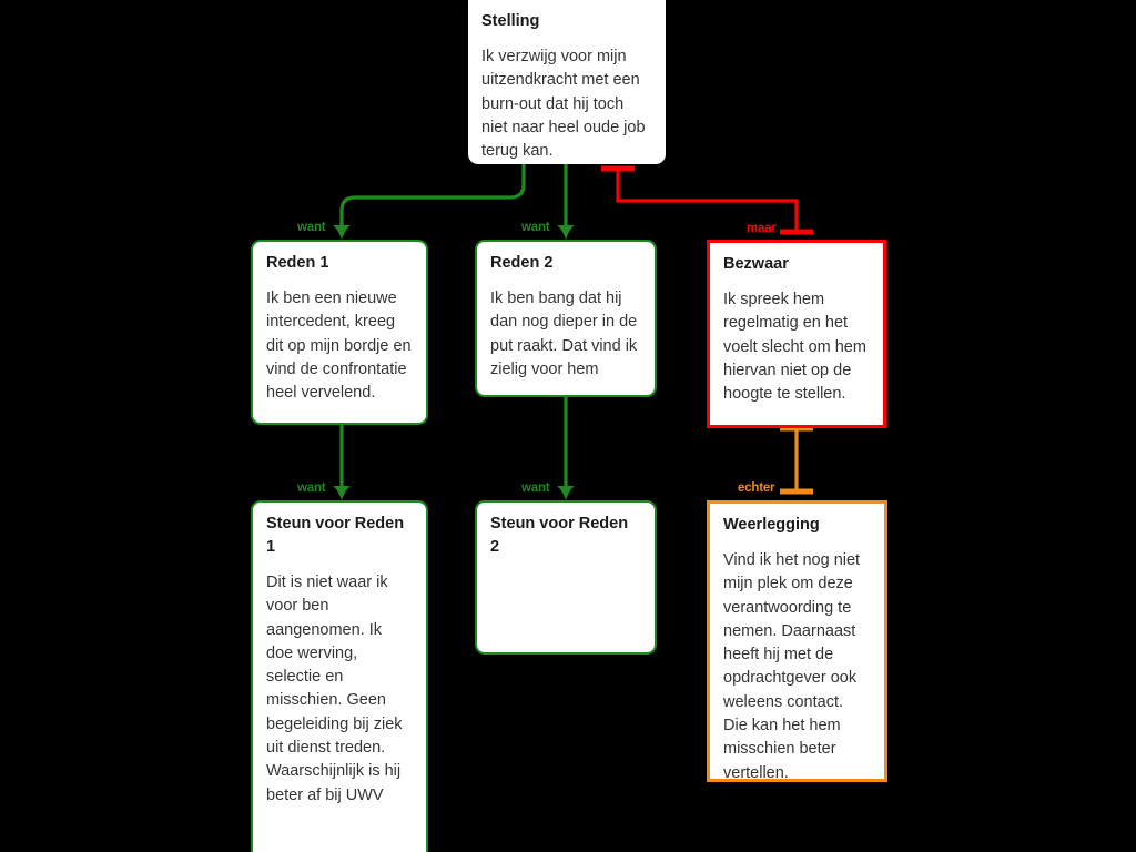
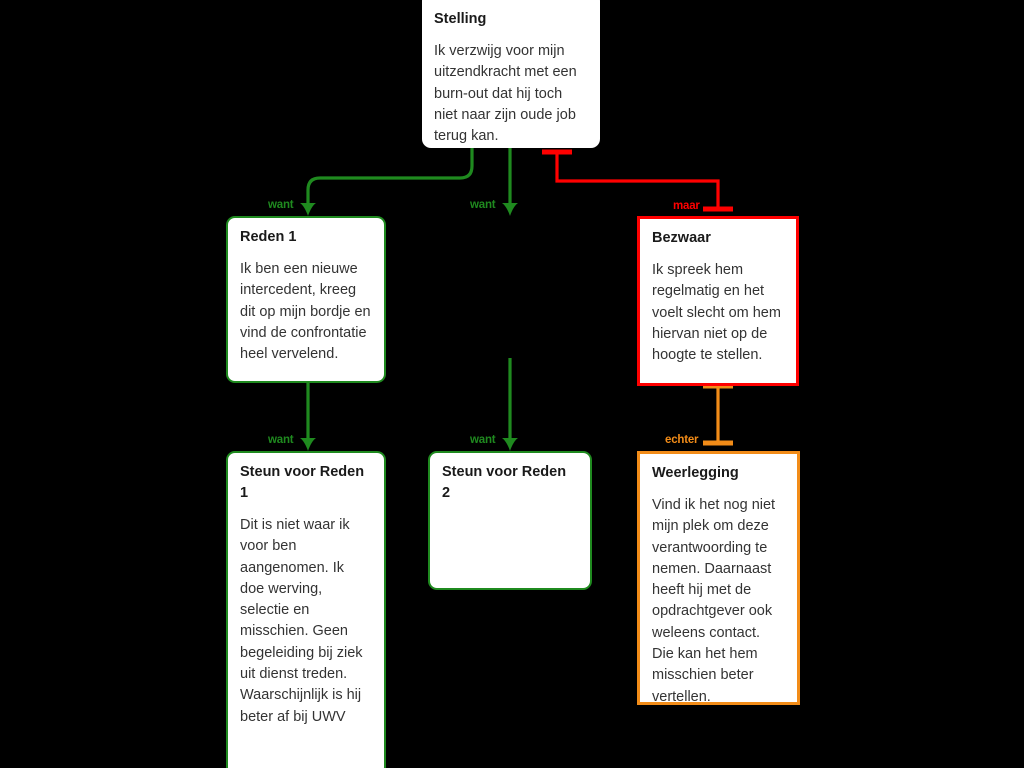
  want
  want
  maar
  want
  want
  echter
  Stelling
- Ik verzwijg voor mijn uitzendkracht met een burn-out dat hij toch niet naar heel oude job terug kan.
+ Ik verzwijg voor mijn uitzendkracht met een burn-out dat hij toch niet naar zijn oude job terug kan.
  Reden 1
  Ik ben een nieuwe intercedent, kreeg dit op mijn bordje en vind de confrontatie heel vervelend.
- Reden 2
- Ik ben bang dat hij dan nog dieper in de put raakt. Dat vind ik zielig voor hem
  Bezwaar
  Ik spreek hem regelmatig en het voelt slecht om hem hiervan niet op de hoogte te stellen.
  Steun voor Reden 1
  Dit is niet waar ik voor ben aangenomen. Ik doe werving, selectie en misschien. Geen begeleiding bij ziek uit dienst treden. Waarschijnlijk is hij beter af bij UWV
  Steun voor Reden 2
  Weerlegging
  Vind ik het nog niet mijn plek om deze verantwoording te nemen. Daarnaast heeft hij met de opdrachtgever ook weleens contact. Die kan het hem misschien beter vertellen.
